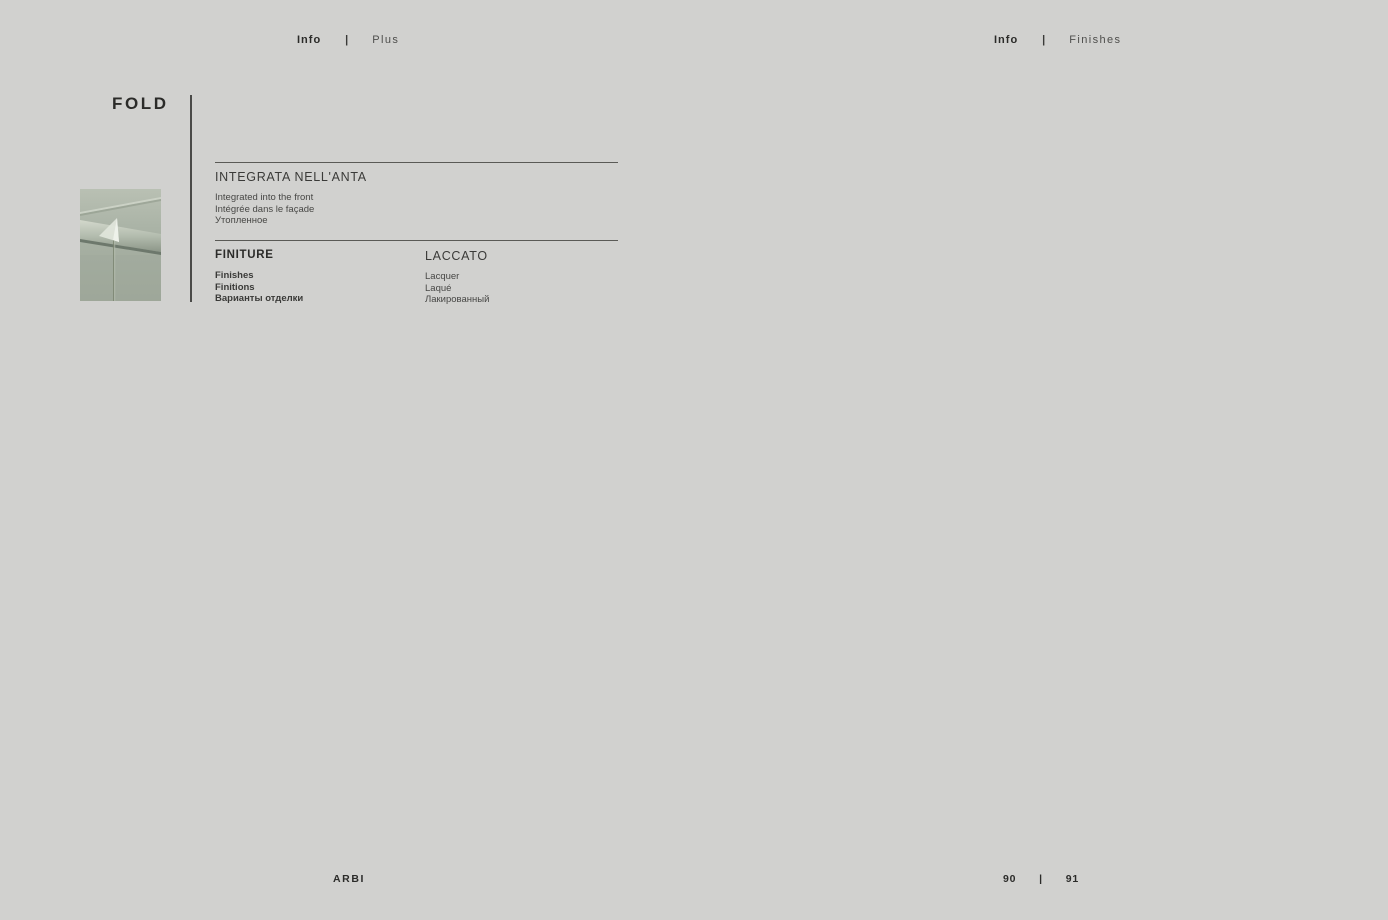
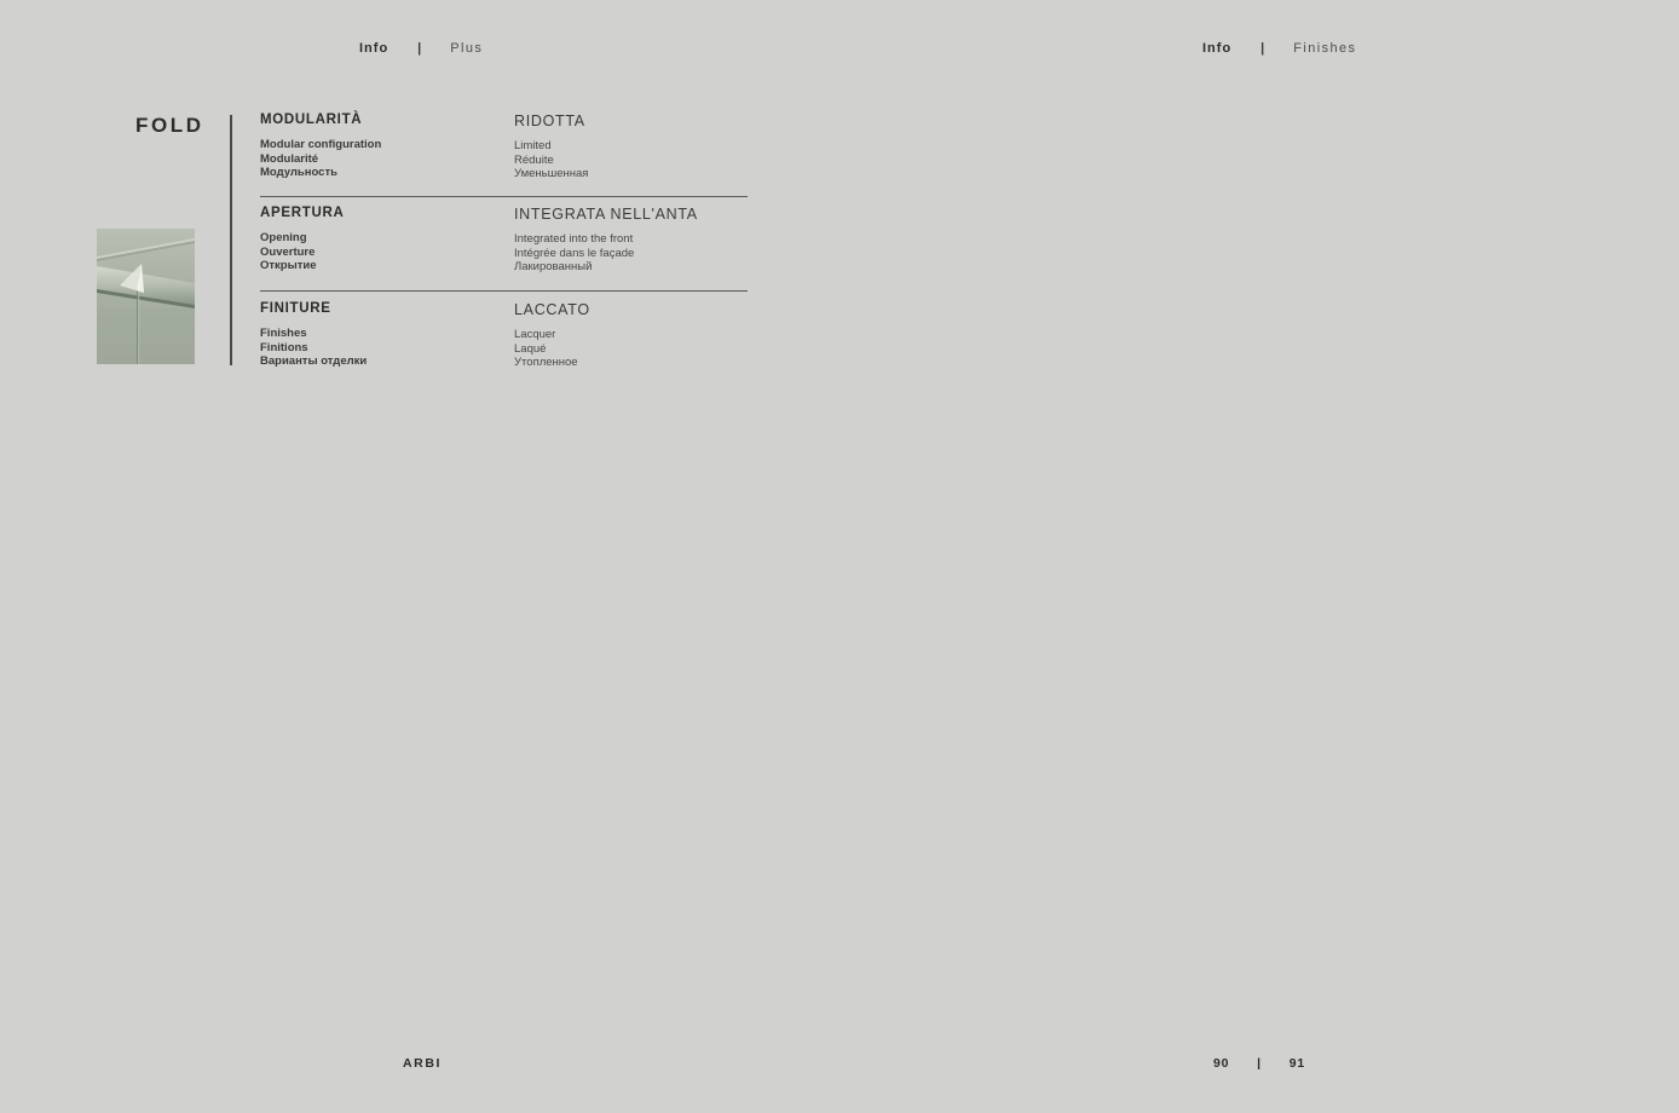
  Info
  |
  Plus
  Info
  |
  Finishes
  FOLD
+ MODULARITÀ
+ Modular configuration
+ Modularité
+ Модульность
+ RIDOTTA
+ Limited
+ Réduite
+ Уменьшенная
+ APERTURA
+ Opening
+ Ouverture
+ Открытие
  INTEGRATA NELL'ANTA
  Integrated into the front
  Intégrée dans le façade
- Утопленное
+ Лакированный
  FINITURE
  Finishes
  Finitions
  Варианты отделки
  LACCATO
  Lacquer
  Laqué
- Лакированный
+ Утопленное
  ARBI
  90
  |
  91
